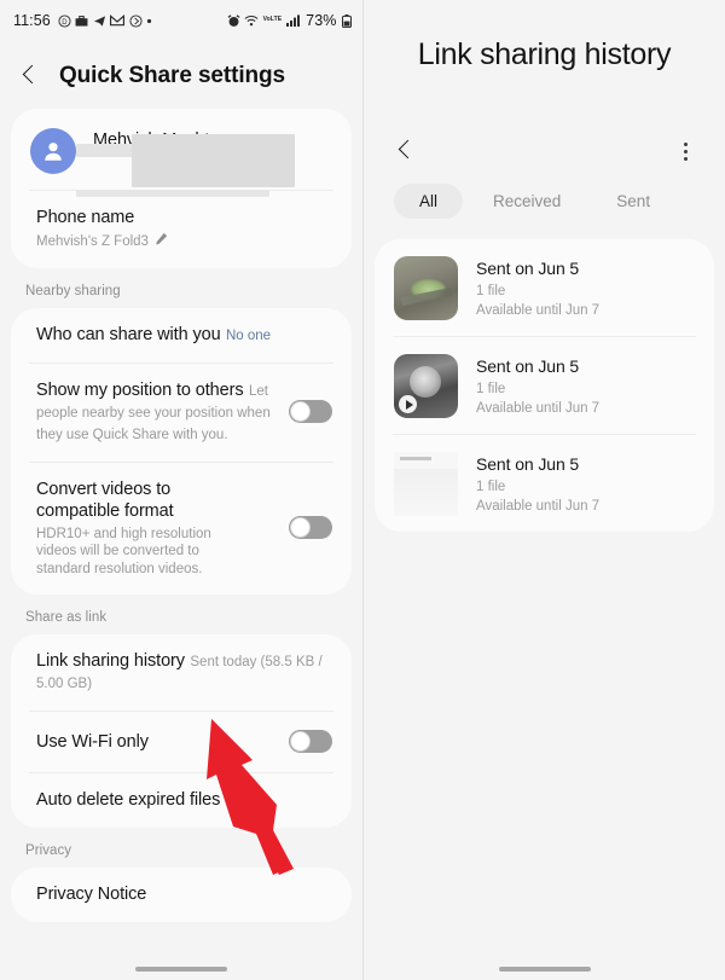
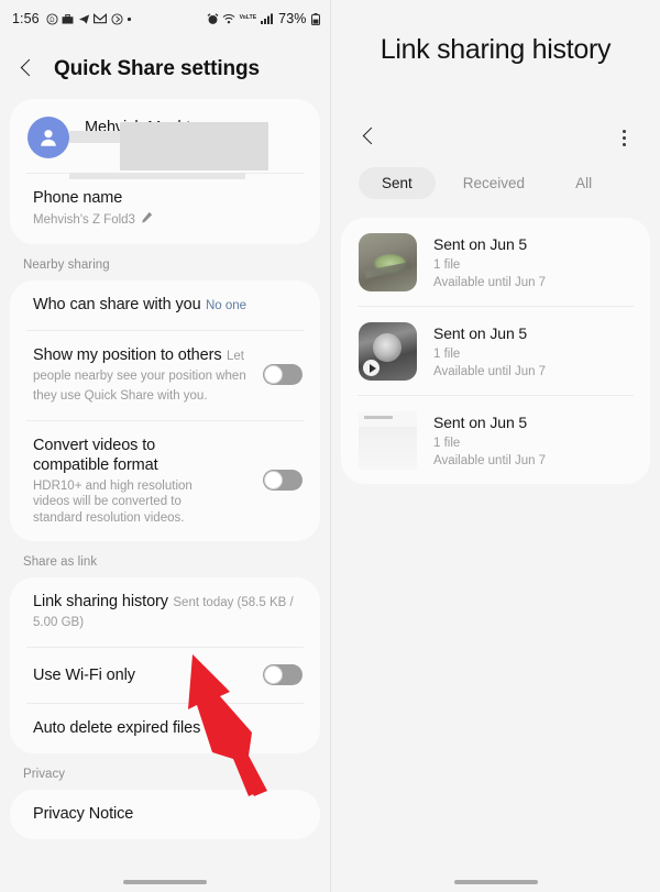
- 11:56
+ 1:56
  73%
  Quick Share settings
  Phone name
  Mehvish's Z Fold3
  Nearby sharing
  Who can share with you No one
  Show my position to others Let people nearby see your position when they use Quick Share with you.
  Convert videos to compatible format
  HDR10+ and high resolution videos will be converted to standard resolution videos.
  Share as link
  Link sharing history Sent today (58.5 KB / 5.00 GB)
  Use Wi-Fi only
  Auto delete expired files
  Privacy
  Privacy Notice
  Link sharing history
- All
+ Sent
  Received
- Sent
+ All
  Sent on Jun 5
  1 file
  Available until Jun 7
  Sent on Jun 5
  1 file
  Available until Jun 7
  Sent on Jun 5
  1 file
  Available until Jun 7
